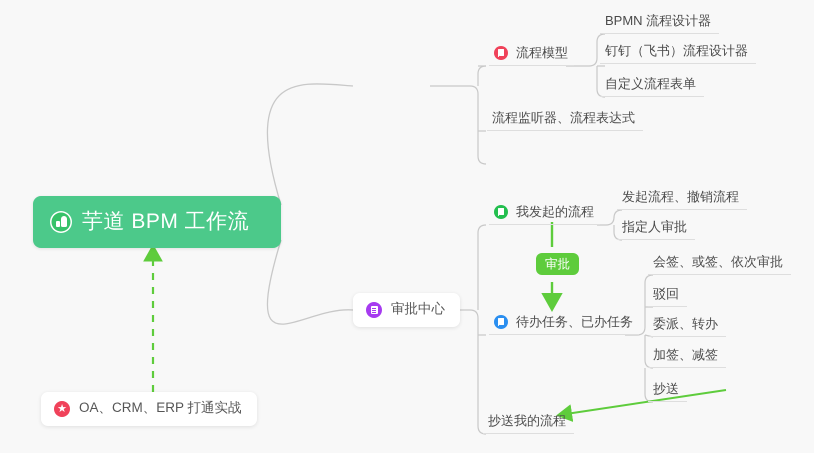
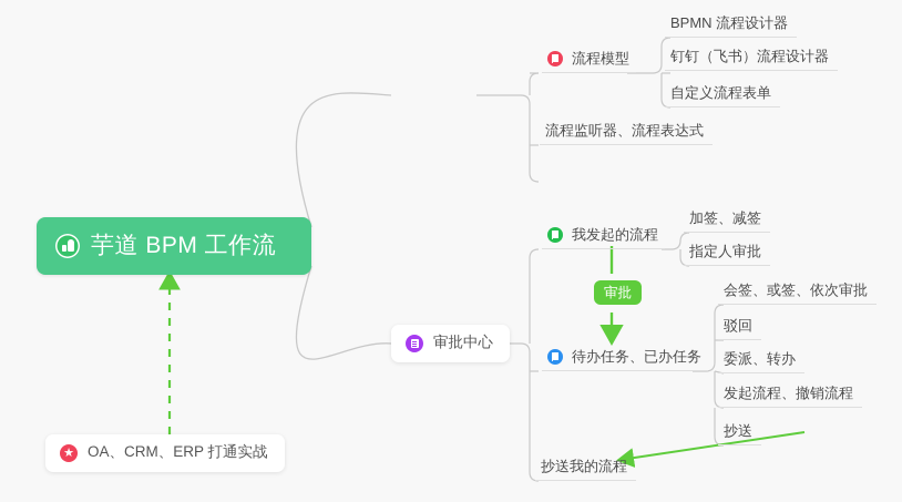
  芋道 BPM 工作流
  审批中心
  OA、CRM、ERP 打通实战
  流程模型
  我发起的流程
  待办任务、已办任务
  BPMN 流程设计器
  钉钉（飞书）流程设计器
  自定义流程表单
  流程监听器、流程表达式
- 发起流程、撤销流程
+ 加签、减签
  指定人审批
  会签、或签、依次审批
  驳回
  委派、转办
- 加签、减签
+ 发起流程、撤销流程
  抄送
  抄送我的流程
  审批
